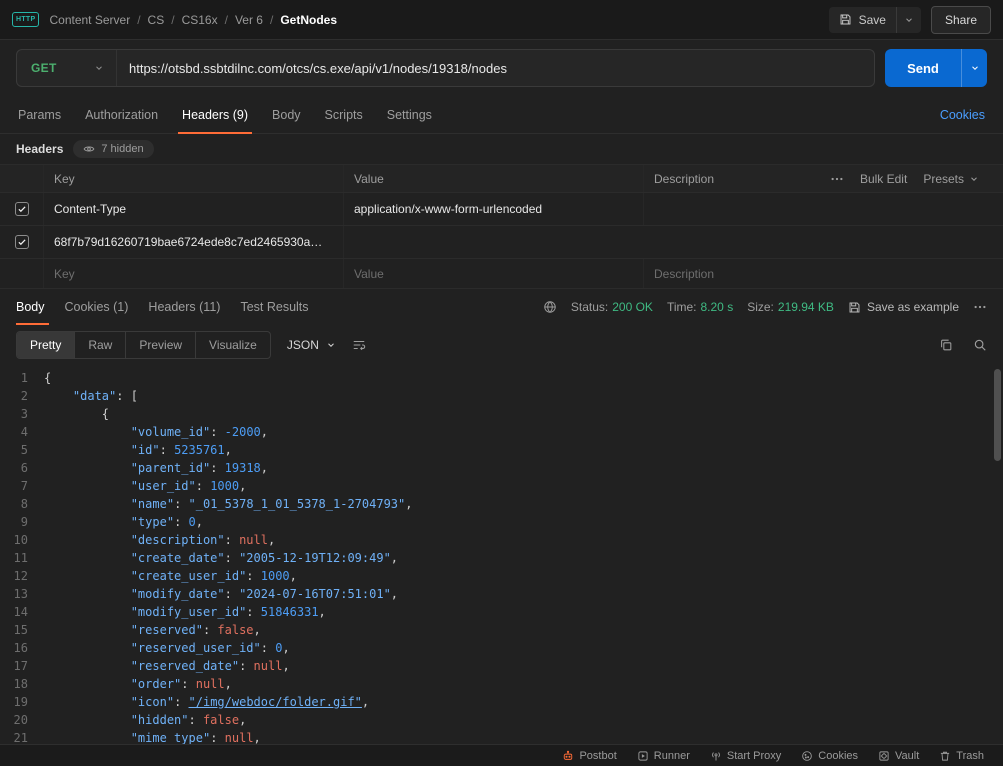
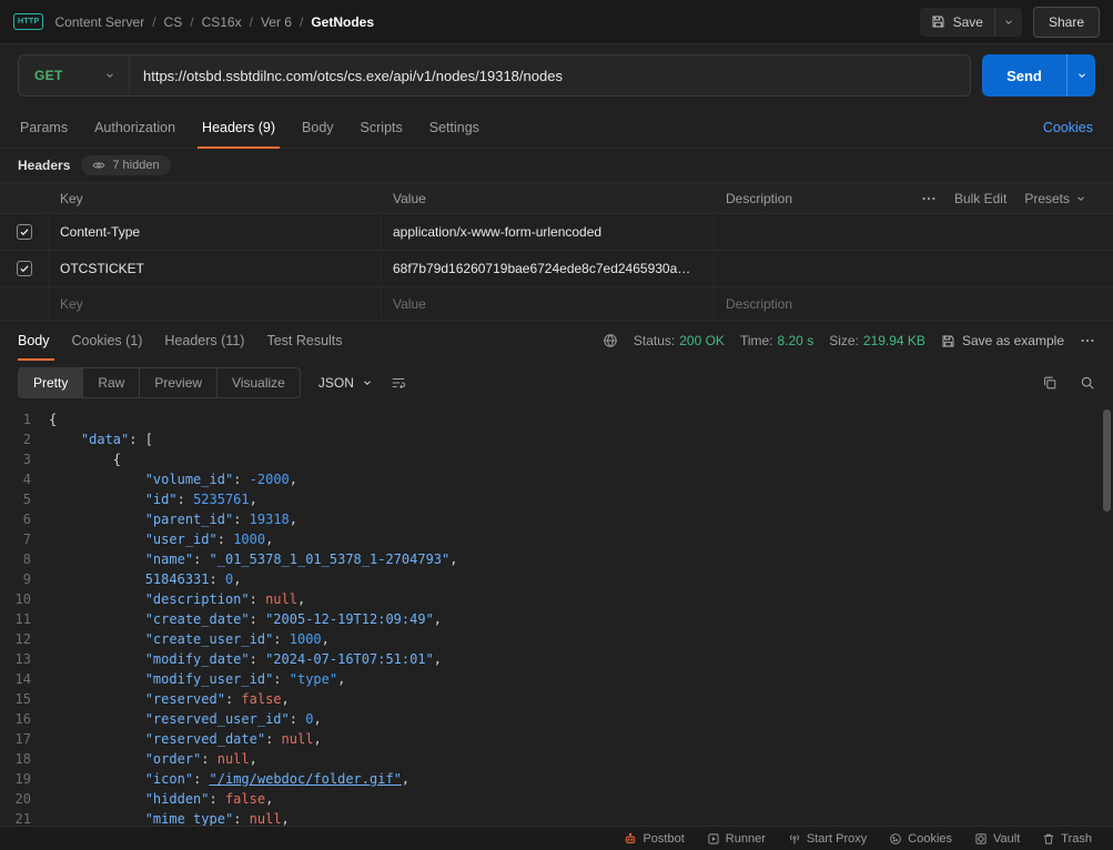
  Content Server
  /
  CS
  /
  CS16x
  /
  Ver 6
  /
  GetNodes
  Save
  Share
  GET
  https://otsbd.ssbtdilnc.com/otcs/cs.exe/api/v1/nodes/19318/nodes
  Send
  Params
  Authorization
  Headers (9)
  Body
  Scripts
  Settings
  Cookies
  Headers
  7 hidden
  Key
  Value
  Description
  Bulk Edit
  Presets
  Content-Type
  application/x-www-form-urlencoded
+ OTCSTICKET
  68f7b79d16260719bae6724ede8c7ed2465930a…
  Key
  Value
  Description
  Body
  Cookies (1)
  Headers (11)
  Test Results
  Status:
  200 OK
  Time:
  8.20 s
  Size:
  219.94 KB
  Save as example
  Pretty
  Raw
  Preview
  Visualize
  JSON
  1
  {
  2
  "data": [
  3
  {
  4
  "volume_id": -2000,
  5
  "id": 5235761,
  6
  "parent_id": 19318,
  7
  "user_id": 1000,
  8
  "name": "_01_5378_1_01_5378_1-2704793",
  9
- "type": 0,
+ 51846331: 0,
  10
  "description": null,
  11
  "create_date": "2005-12-19T12:09:49",
  12
  "create_user_id": 1000,
  13
  "modify_date": "2024-07-16T07:51:01",
  14
- "modify_user_id": 51846331,
+ "modify_user_id": "type",
  15
  "reserved": false,
  16
  "reserved_user_id": 0,
  17
  "reserved_date": null,
  18
  "order": null,
  19
  "icon": "/img/webdoc/folder.gif",
  20
  "hidden": false,
  21
  "mime_type": null,
  Postbot
  Runner
  Start Proxy
  Cookies
  Vault
  Trash
